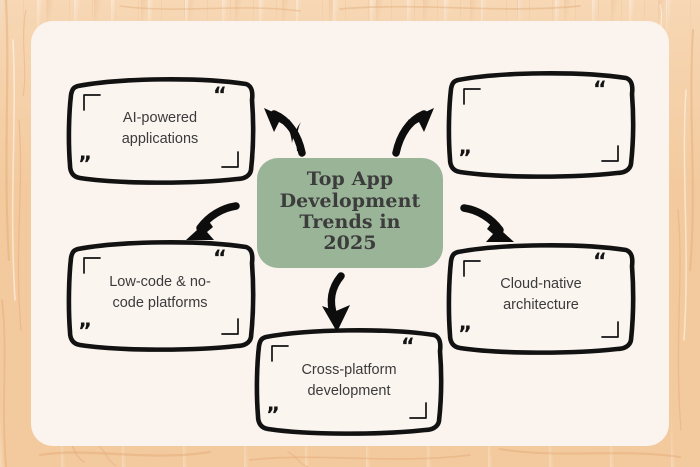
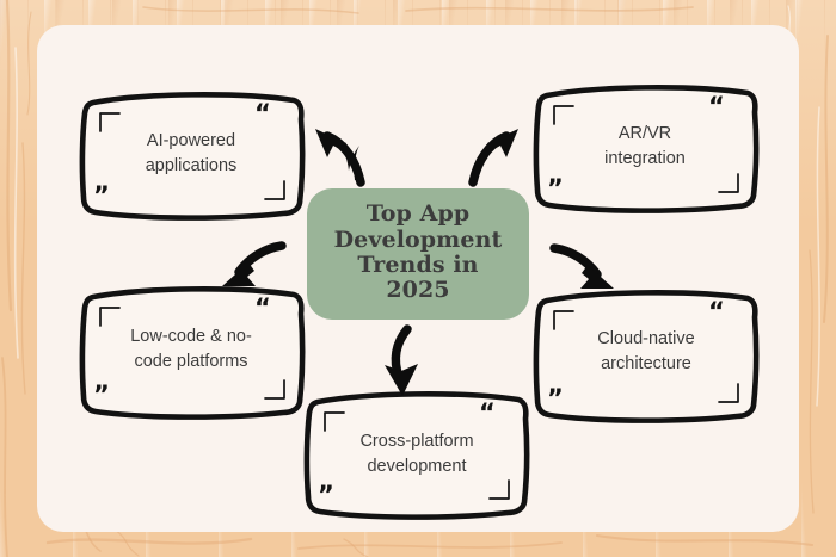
  “
  ”
  “
  ”
  “
  ”
  “
  ”
  “
  ”
  Top App
  Development
  Trends in
  2025
  AI-powered
  applications
+ AR/VR
+ integration
  Low-code & no-
  code platforms
  Cloud-native
  architecture
  Cross-platform
  development
